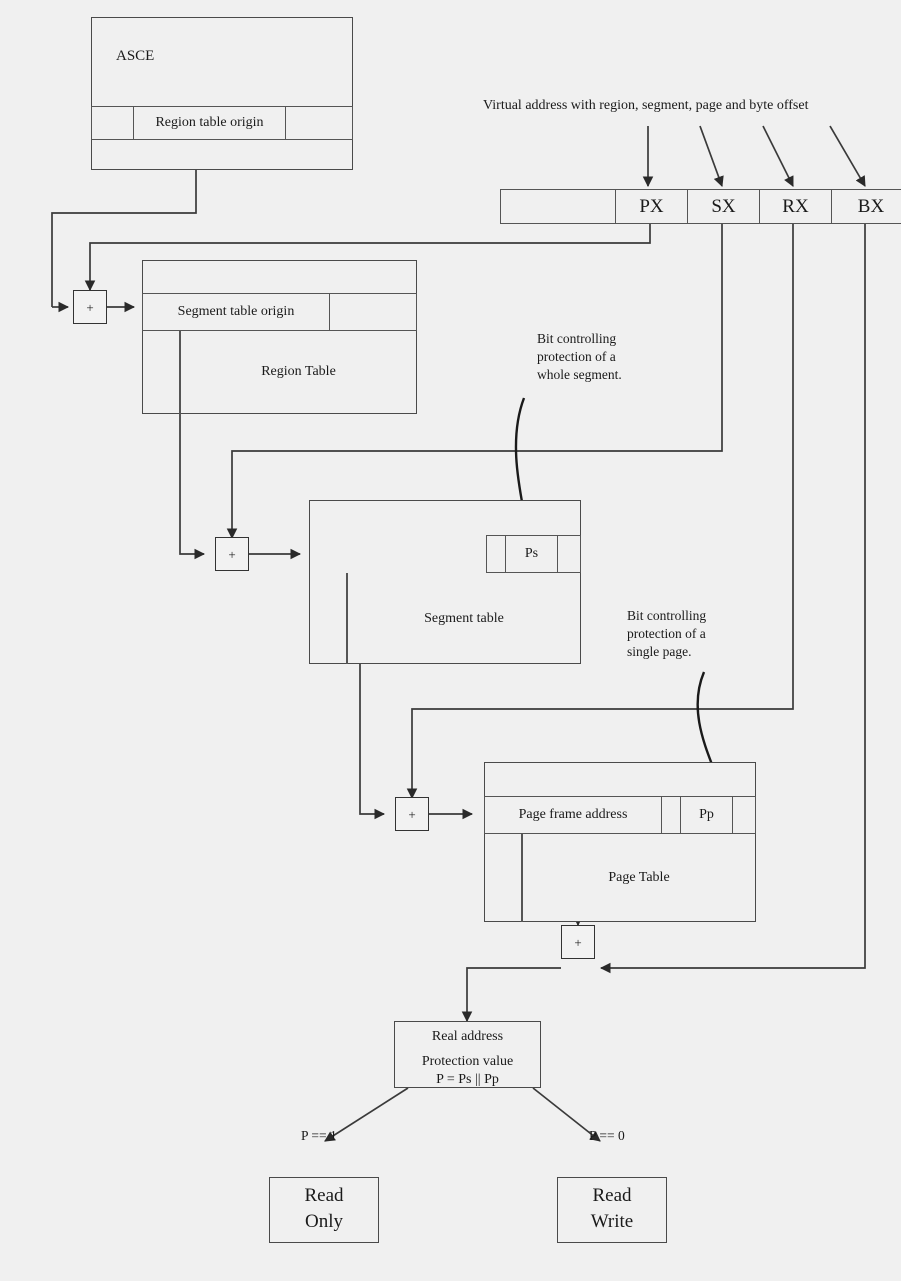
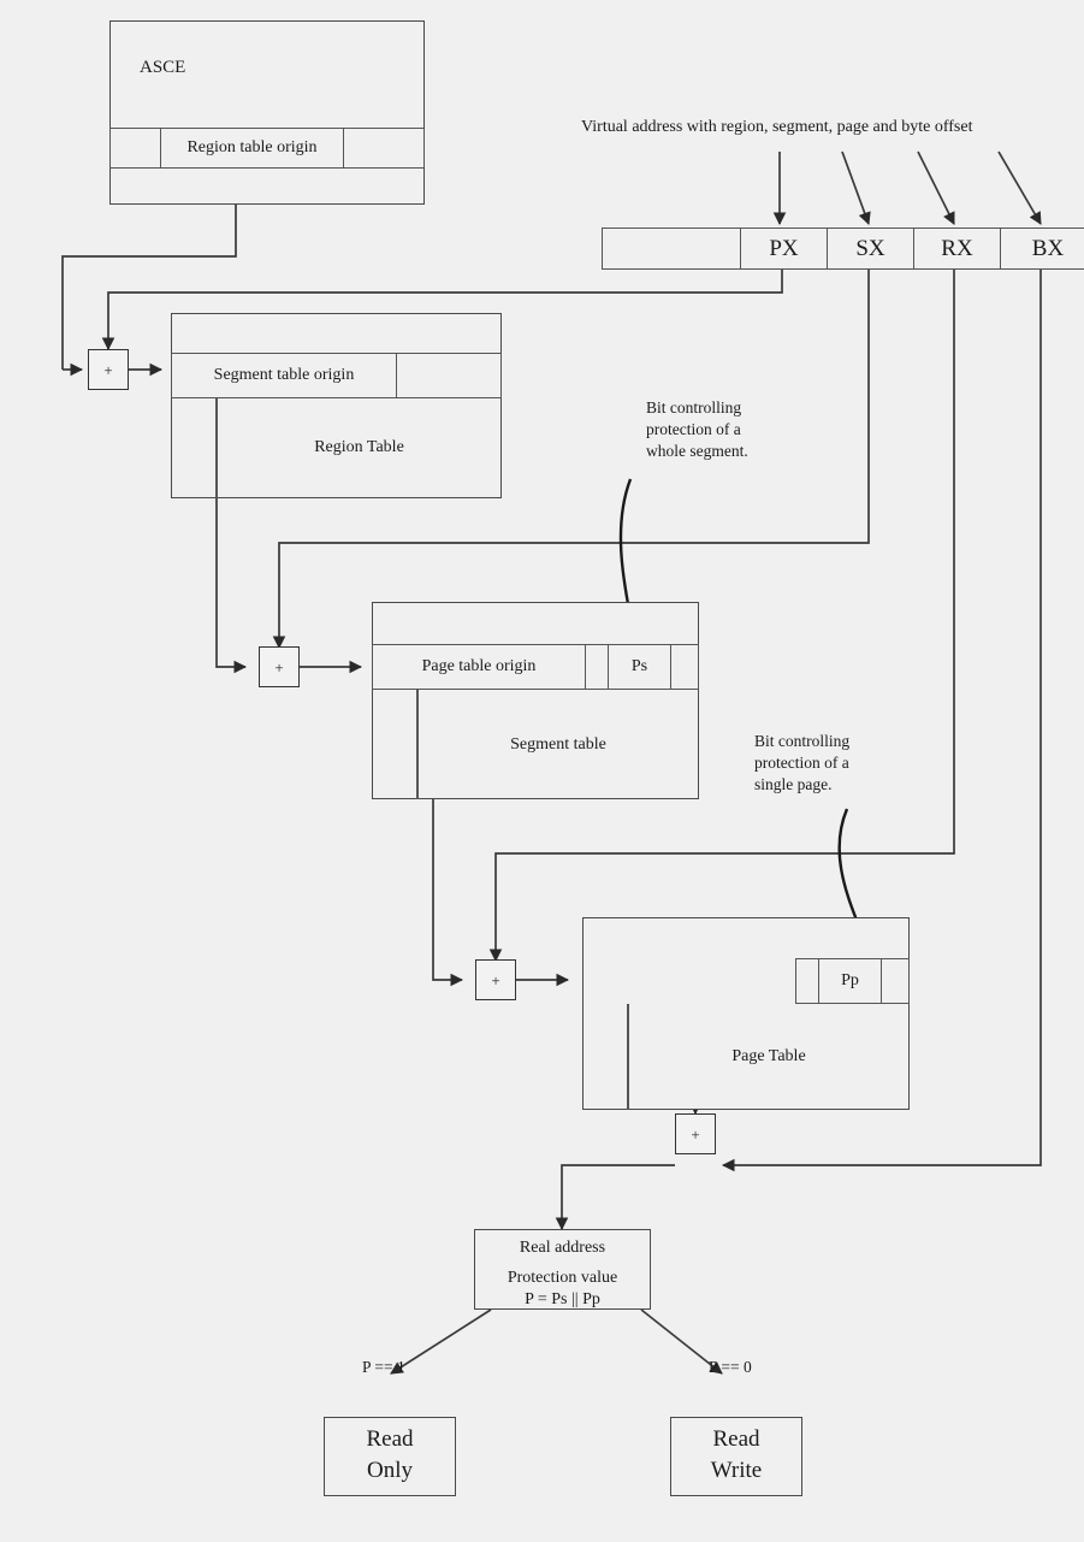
  ASCE
  Region table origin
  Virtual address with region, segment, page and byte offset
  PX
  SX
  RX
  BX
  +
  +
  +
  +
  Segment table origin
  Region Table
+ Page table origin
  Ps
  Segment table
- Page frame address
  Pp
  Page Table
  Bit controlling
  protection of a
  whole segment.
  Bit controlling
  protection of a
  single page.
  Real address
  Protection value
  P = Ps || Pp
  P == 1
  P == 0
  Read
  Only
  Read
  Write
